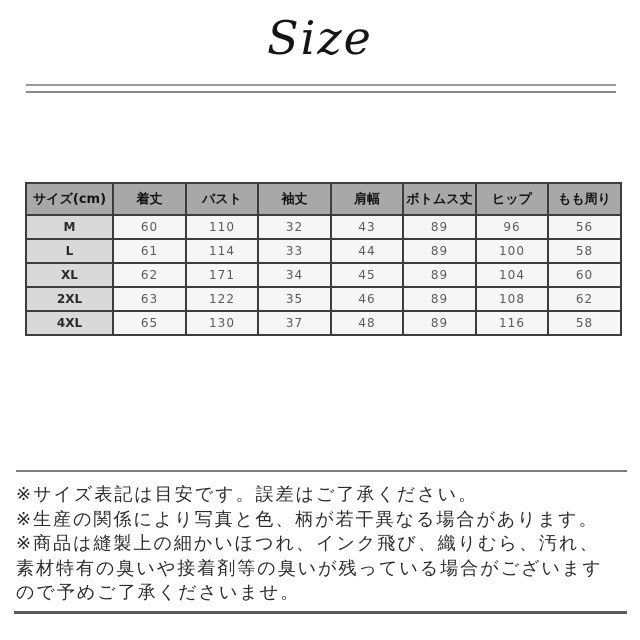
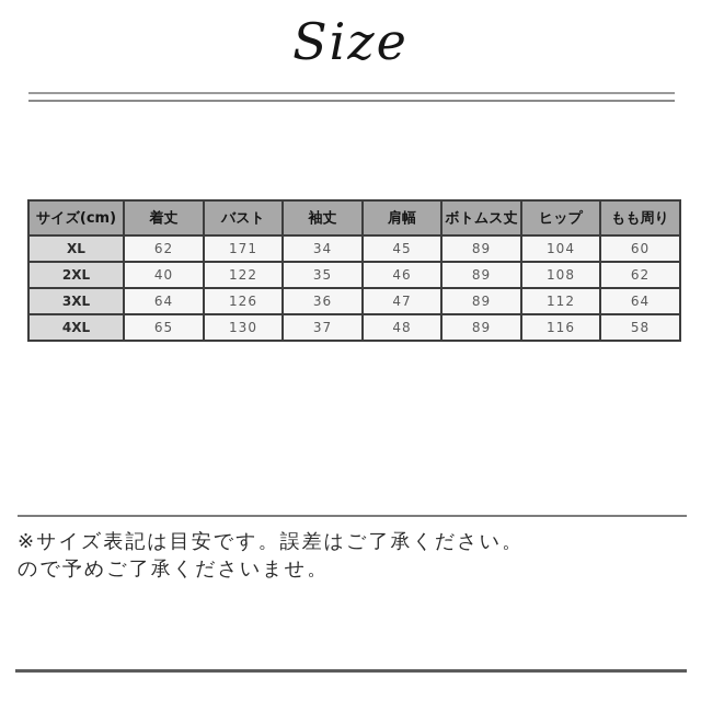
  Size
  サイズ(cm)	着丈	バスト	袖丈	肩幅	ボトムス丈	ヒップ	もも周り
- M	60	110	32	43	89	96	56
- L	61	114	33	44	89	100	58
  XL	62	171	34	45	89	104	60
- 2XL	63	122	35	46	89	108	62
+ 2XL	40	122	35	46	89	108	62
+ 3XL	64	126	36	47	89	112	64
  4XL	65	130	37	48	89	116	58
  ※サイズ表記は目安です。誤差はご了承ください。
- ※生産の関係により写真と色、柄が若干異なる場合があります。
- ※商品は縫製上の細かいほつれ、インク飛び、織りむら、汚れ、
- 素材特有の臭いや接着剤等の臭いが残っている場合がございます
  ので予めご了承くださいませ。
